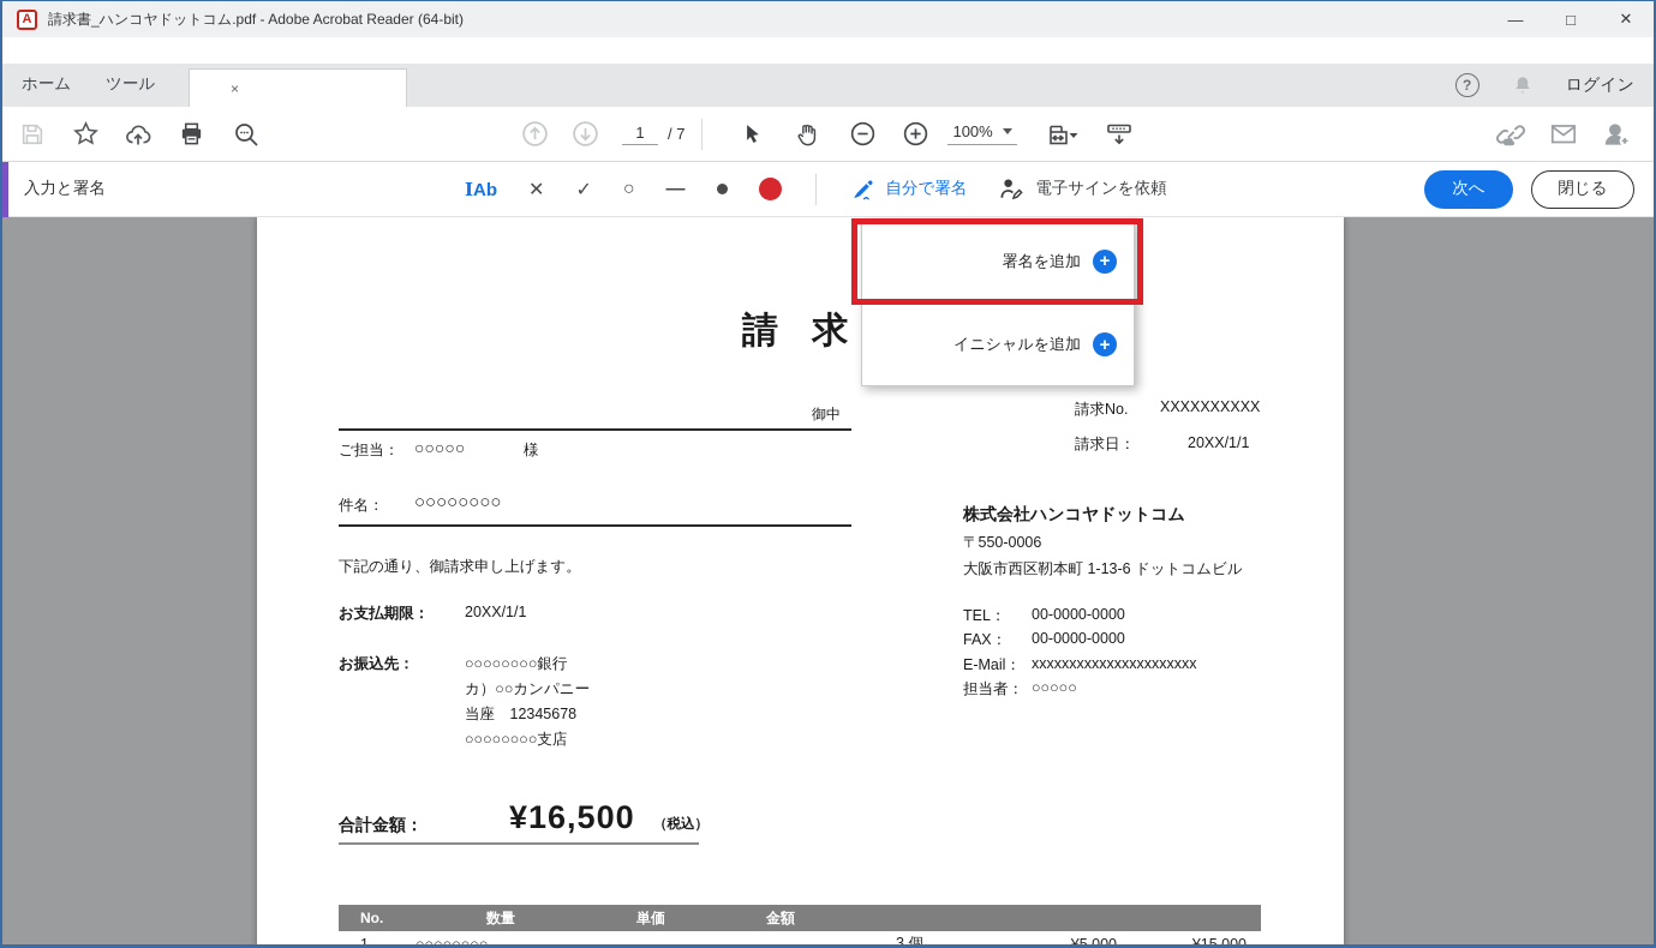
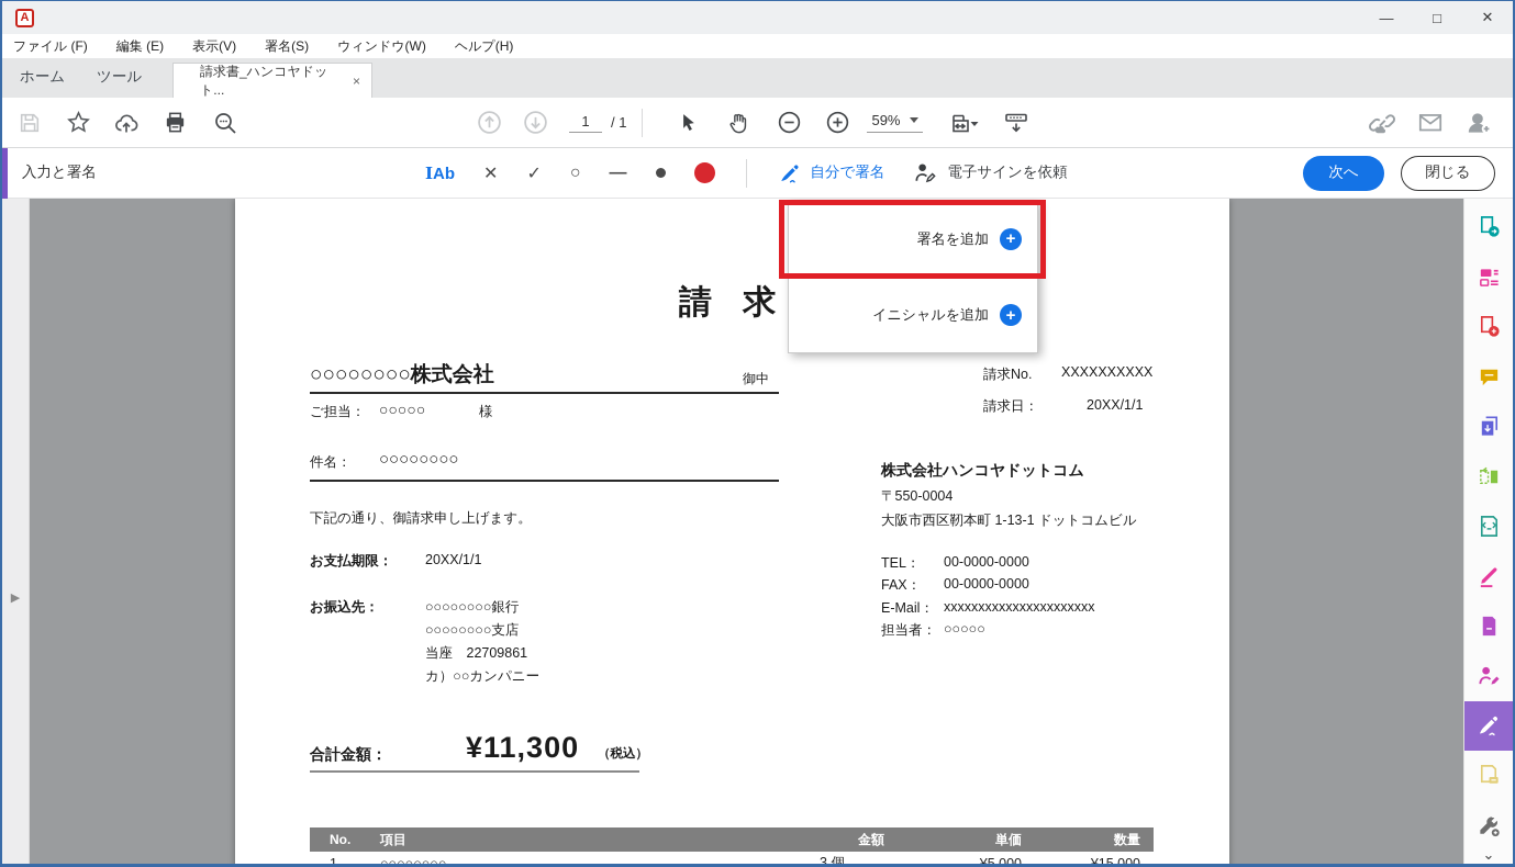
  A
- 請求書_ハンコヤドットコム.pdf - Adobe Acrobat Reader (64-bit)
  —
  □
  ✕
+ ファイル (F)
+ 編集 (E)
+ 表示(V)
+ 署名(S)
+ ウィンドウ(W)
+ ヘルプ(H)
  ホーム
  ツール
+ 請求書_ハンコヤドット...
  ×
- ?
- ログイン
  1
- / 7
+ / 1
- 100%
+ 59%
  入力と署名
  IAb
  ✕
  ✓
  ○
  —
  自分で署名
  電子サインを依頼
  次へ
  閉じる
+ ▶
+ ○○○○○○○○株式会社
  御中
  ご担当：
  ○○○○○
  様
  請求No.
  XXXXXXXXXX
  請求日：
  20XX/1/1
  件名：
  ○○○○○○○○
  下記の通り、御請求申し上げます。
  お支払期限：
  20XX/1/1
  お振込先：
  ○○○○○○○○銀行
- カ）○○カンパニー
+ ○○○○○○○○支店
- 当座 12345678
+ 当座 22709861
- ○○○○○○○○支店
+ カ）○○カンパニー
  株式会社ハンコヤドットコム
- 〒550-0006
+ 〒550-0004
- 大阪市西区靭本町 1-13-6 ドットコムビル
+ 大阪市西区靭本町 1-13-1 ドットコムビル
  TEL：
  00-0000-0000
  FAX：
  00-0000-0000
  E-Mail：
  xxxxxxxxxxxxxxxxxxxxxx
  担当者：
  ○○○○○
  合計金額：
- ¥16,500
+ ¥11,300
  （税込）
  No.
+ 項目
- 数量
+ 金額
  単価
- 金額
+ 数量
  1
  ○○○○○○○○
  3 個
  ¥5,000
  ¥15,000
  署名を追加
  +
  イニシャルを追加
  +
+ ⌄
